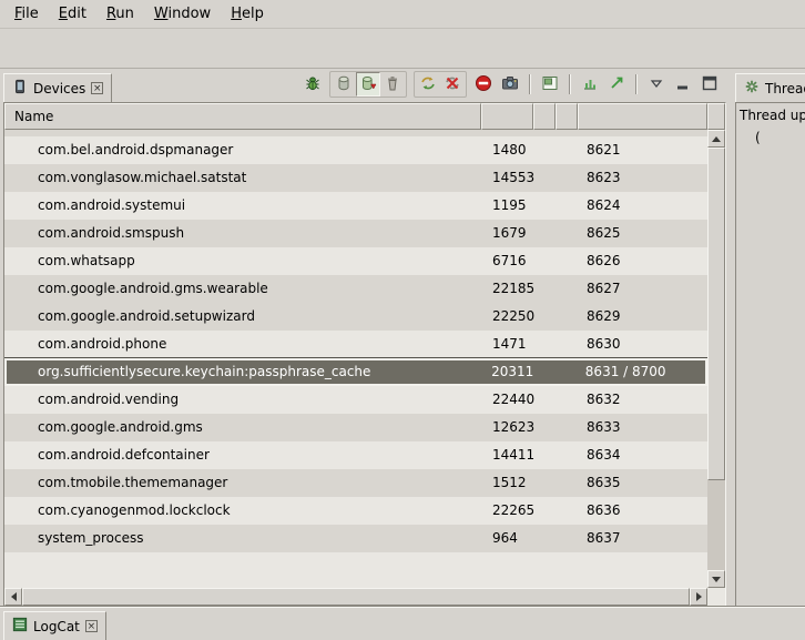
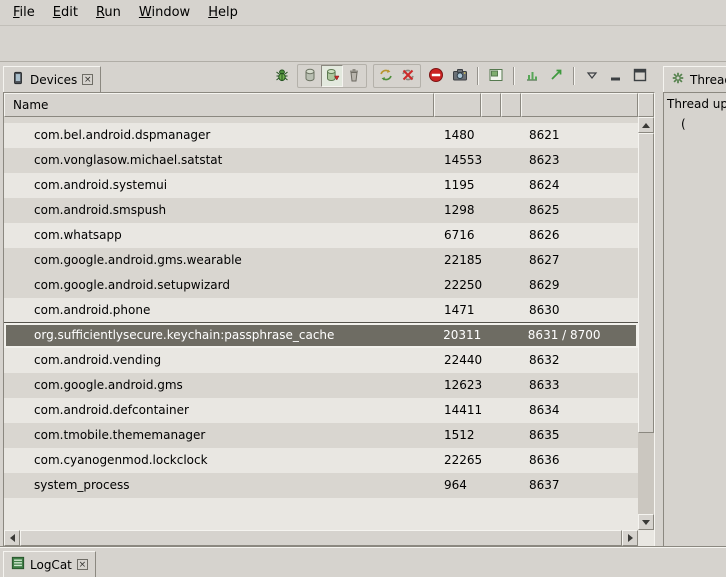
  File
  Edit
  Run
  Window
  Help
  Devices
  ×
  Name
  com.bel.android.dspmanager
  1480
  8621
  com.vonglasow.michael.satstat
  14553
  8623
  com.android.systemui
  1195
  8624
  com.android.smspush
- 1679
+ 1298
  8625
  com.whatsapp
  6716
  8626
  com.google.android.gms.wearable
  22185
  8627
  com.google.android.setupwizard
  22250
  8629
  com.android.phone
  1471
  8630
  org.sufficientlysecure.keychain:passphrase_cache
  20311
  8631 / 8700
  com.android.vending
  22440
  8632
  com.google.android.gms
  12623
  8633
  com.android.defcontainer
  14411
  8634
  com.tmobile.thememanager
  1512
  8635
  com.cyanogenmod.lockclock
  22265
  8636
  system_process
  964
  8637
  Threa
  Thread up
  (
  LogCat
  ×
